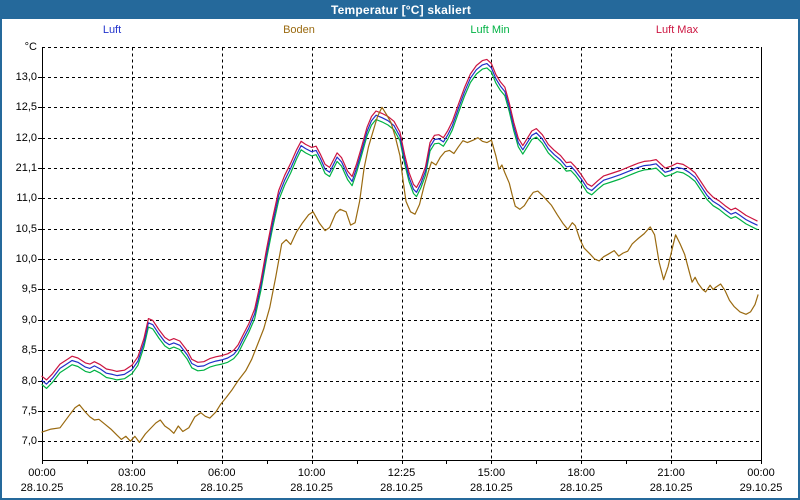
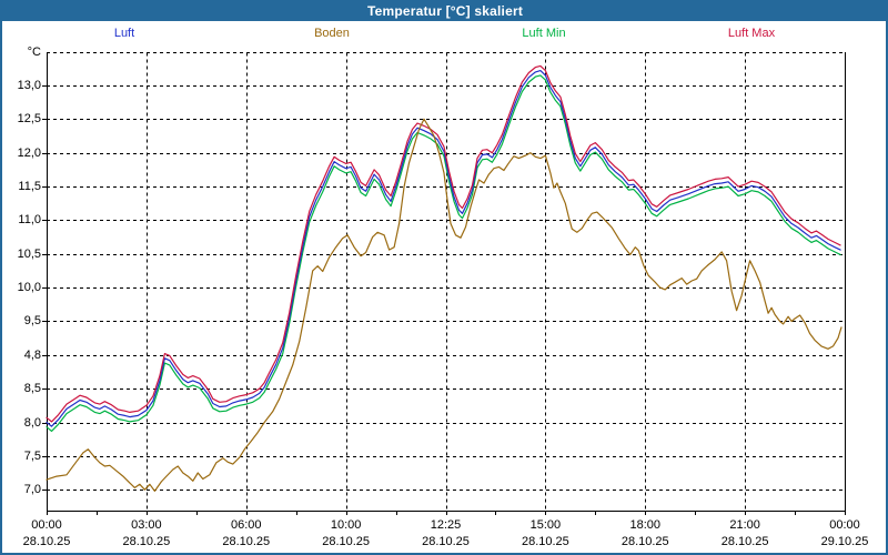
  Temperatur [°C] skaliert
  Luft
  Boden
  Luft Min
  Luft Max
  °C
  13,0
  12,5
  12,0
- 21,1
+ 11,5
  11,0
  10,5
  10,0
  9,5
- 9,0
+ 4,8
  8,5
  8,0
  7,5
  7,0
  00:00
  28.10.25
  03:00
  28.10.25
  06:00
  28.10.25
  10:00
  28.10.25
  12:25
  28.10.25
  15:00
  28.10.25
  18:00
  28.10.25
  21:00
  28.10.25
  00:00
  29.10.25
